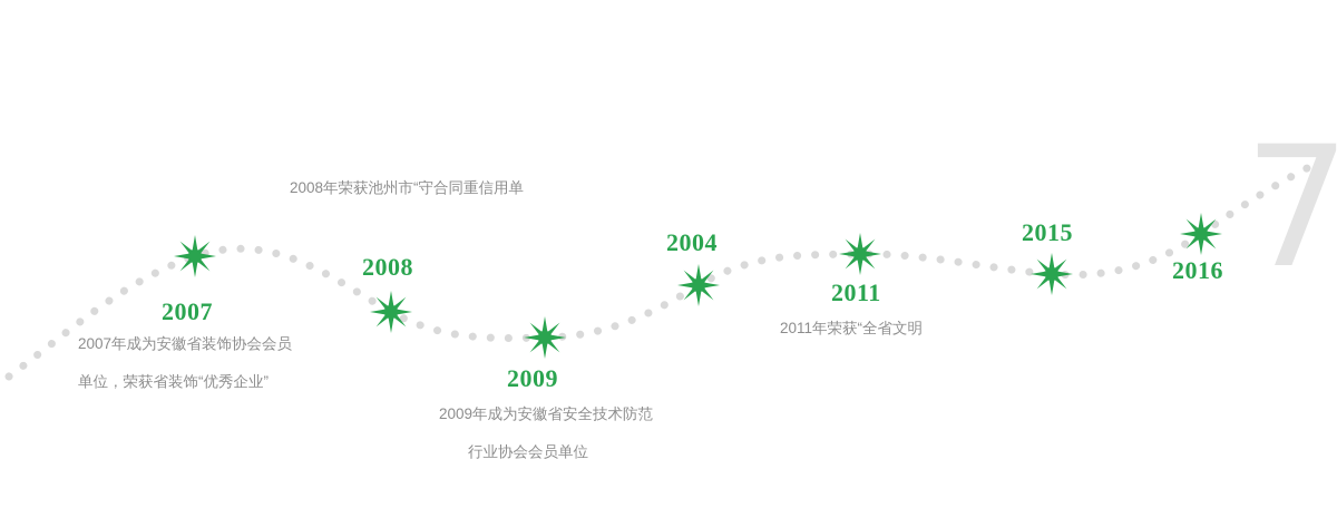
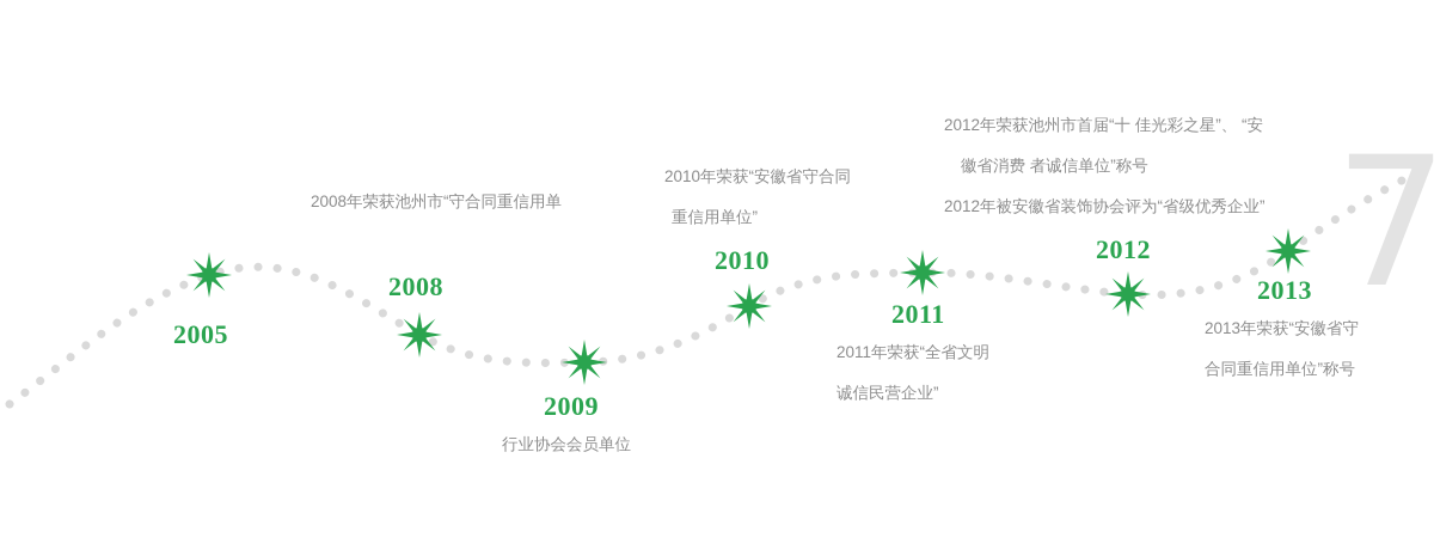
  7
- 2007
+ 2005
- 2007年成为安徽省装饰协会会员
- 单位，荣获省装饰“优秀企业”
  2008
  2008年荣获池州市“守合同重信用单
  2009
- 2009年成为安徽省安全技术防范
  行业协会会员单位
- 2004
+ 2010
+ 2010年荣获“安徽省守合同
+ 重信用单位”
  2011
  2011年荣获“全省文明
+ 诚信民营企业”
- 2015
+ 2012
+ 2012年荣获池州市首届“十 佳光彩之星”、 “安
+ 徽省消费 者诚信单位”称号
+ 2012年被安徽省装饰协会评为“省级优秀企业”
- 2016
+ 2013
+ 2013年荣获“安徽省守
+ 合同重信用单位”称号
